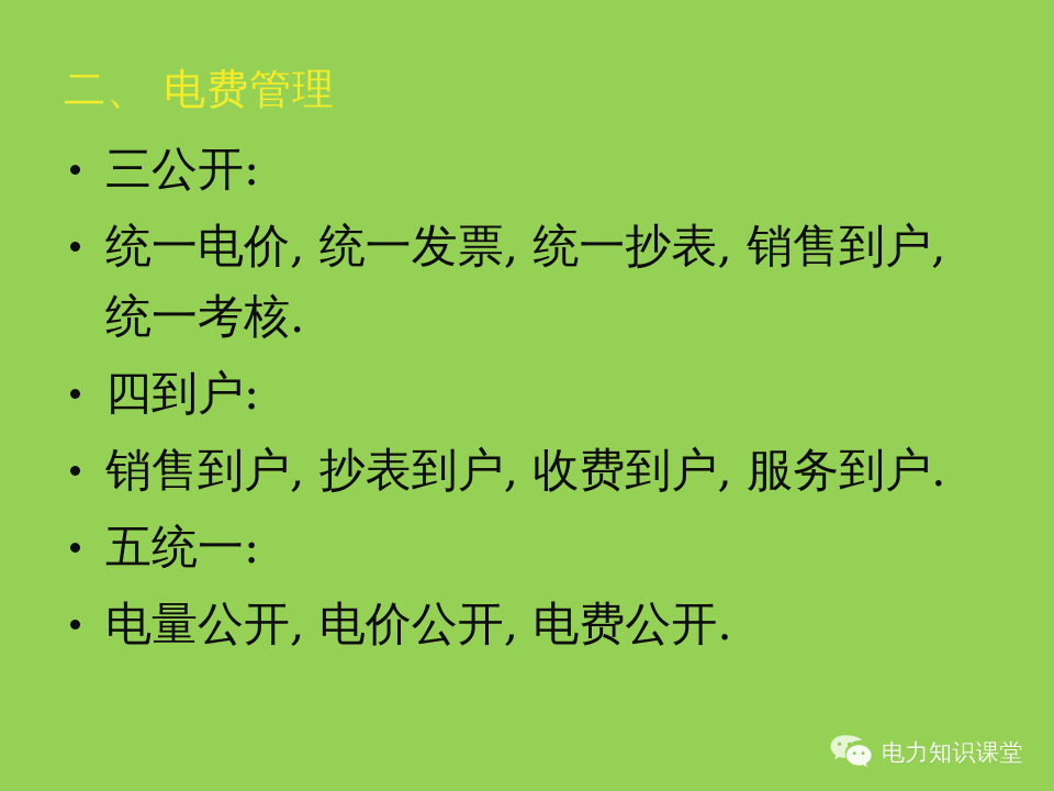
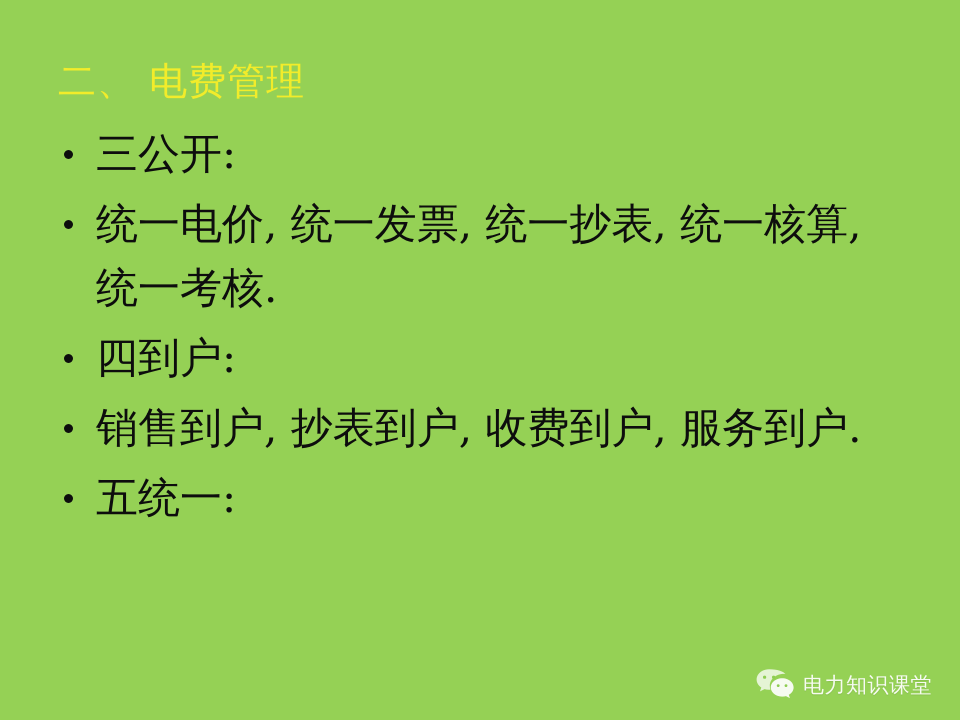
  二、 电费管理
  三公开:
- 统一电价, 统一发票, 统一抄表, 销售到户, 统一考核.
+ 统一电价, 统一发票, 统一抄表, 统一核算, 统一考核.
  四到户:
  销售到户, 抄表到户, 收费到户, 服务到户.
  五统一:
- 电量公开, 电价公开, 电费公开.
  电力知识课堂
